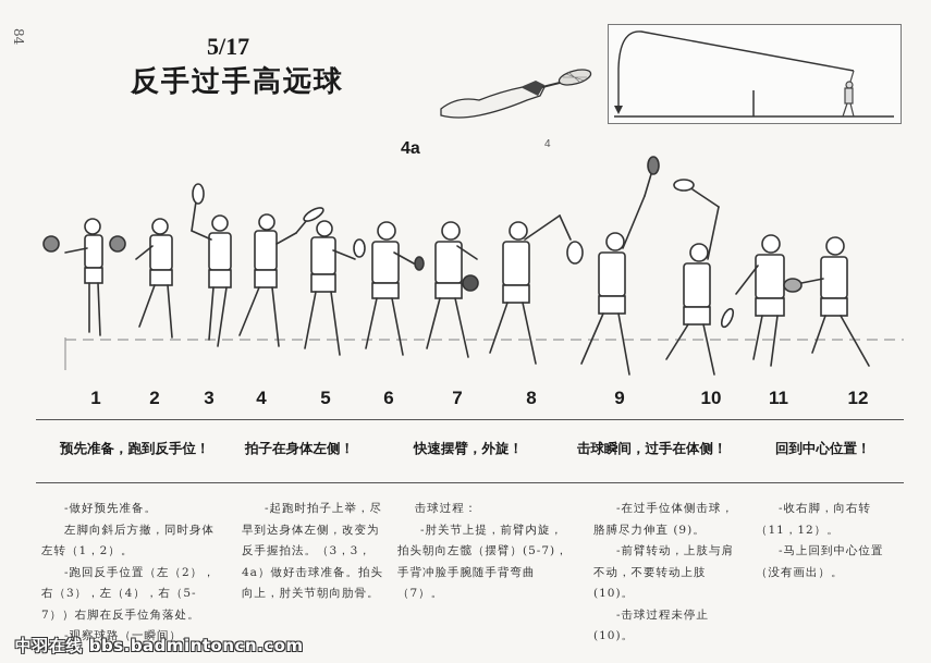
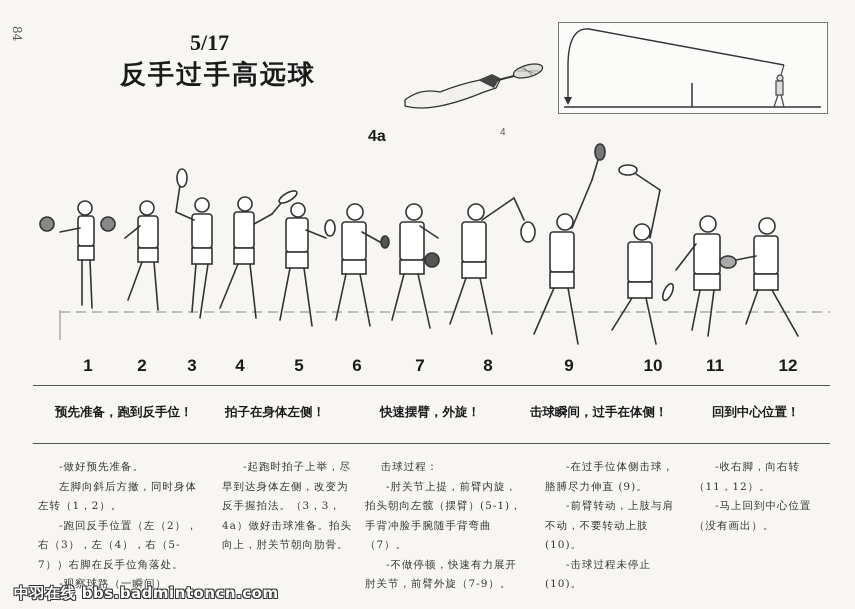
  5/17
  反手过手高远球
  4a
  4
  1
  2
  3
  4
  5
  6
  7
  8
  9
  10
  11
  12
  预先准备，跑到反手位！
  拍子在身体左侧！
  快速摆臂，外旋！
  击球瞬间，过手在体侧！
  回到中心位置！
  -做好预先准备。
  左脚向斜后方撤，同时身体左转（1，2）。
  -跑回反手位置（左（2），右（3），左（4），右（5-7））右脚在反手位角落处。
  -观察球路（一瞬间）。
  -起跑时拍子上举，尽早到达身体左侧，改变为反手握拍法。（3，3，4a）做好击球准备。拍头向上，肘关节朝向肋骨。
  击球过程：
- -肘关节上提，前臂内旋，拍头朝向左髋（摆臂）(5-7)，手背冲脸手腕随手背弯曲（7）。
+ -肘关节上提，前臂内旋，拍头朝向左髋（摆臂）(5-1)，手背冲脸手腕随手背弯曲（7）。
+ -不做停顿，快速有力展开肘关节，前臂外旋（7-9）。
  -在过手位体侧击球，胳膊尽力伸直 (9)。
  -前臂转动，上肢与肩不动，不要转动上肢(10)。
  -击球过程未停止(10)。
  -收右脚，向右转（11，12）。
  -马上回到中心位置（没有画出）。
  中羽在线 bbs.badmintoncn.com
